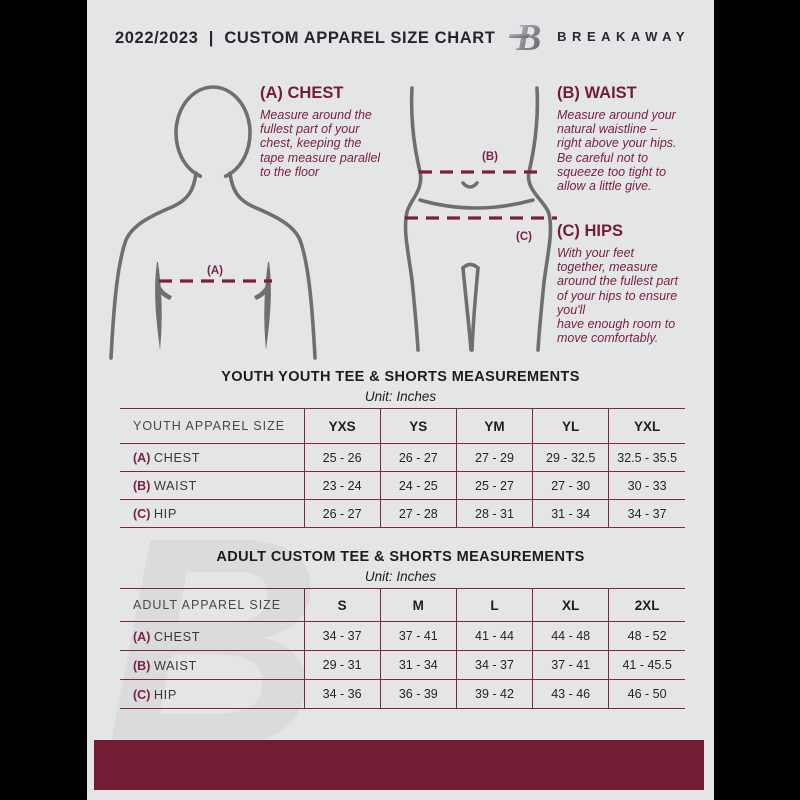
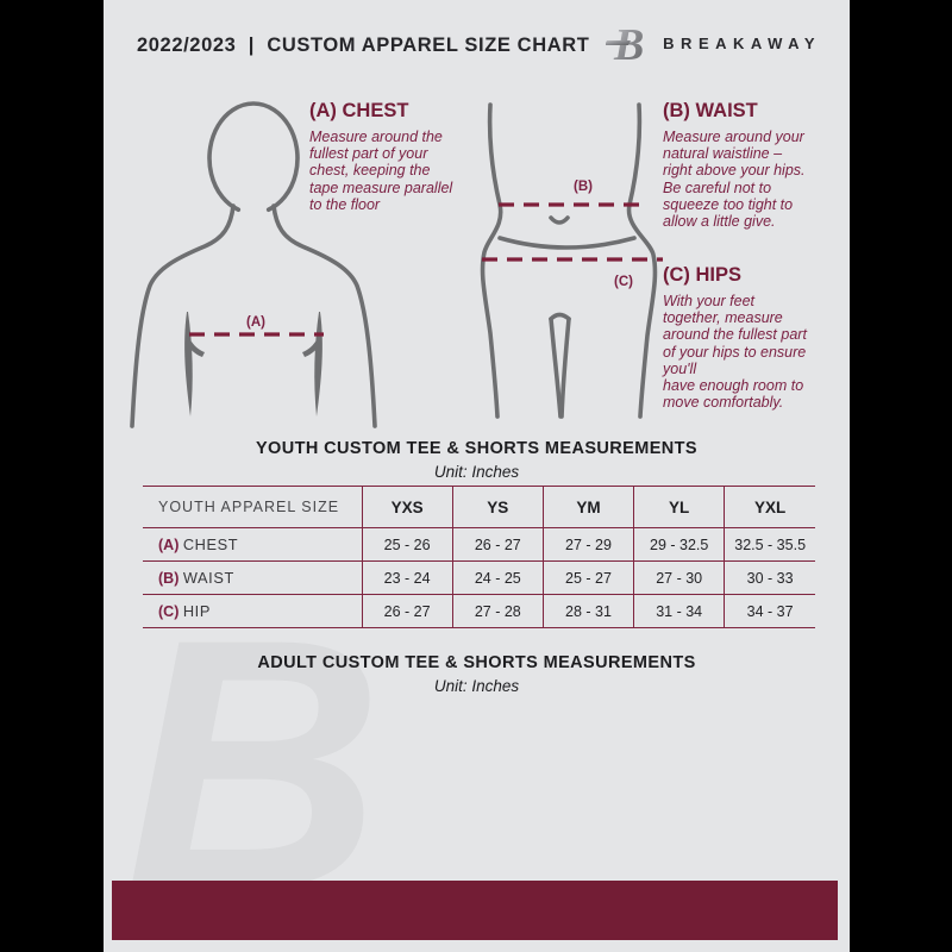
  B
  2022/2023 | CUSTOM APPAREL SIZE CHART
  B
  BREAKAWAY
  (A)
  (B)
  (C)
  (A) CHEST
  Measure around the
  fullest part of your
  chest, keeping the
  tape measure parallel
  to the floor
  (B) WAIST
  Measure around your
  natural waistline –
  right above your hips.
  Be careful not to
  squeeze too tight to
  allow a little give.
  (C) HIPS
  With your feet
  together, measure
  around the fullest part
  of your hips to ensure
  you'll
  have enough room to
  move comfortably.
- YOUTH YOUTH TEE & SHORTS MEASUREMENTS
+ YOUTH CUSTOM TEE & SHORTS MEASUREMENTS
  Unit: Inches
  YOUTH APPAREL SIZE	YXS	YS	YM	YL	YXL
  (A) CHEST	25 - 26	26 - 27	27 - 29	29 - 32.5	32.5 - 35.5
  (B) WAIST	23 - 24	24 - 25	25 - 27	27 - 30	30 - 33
  (C) HIP	26 - 27	27 - 28	28 - 31	31 - 34	34 - 37
  ADULT CUSTOM TEE & SHORTS MEASUREMENTS
  Unit: Inches
- ADULT APPAREL SIZE	S	M	L	XL	2XL
- (A) CHEST	34 - 37	37 - 41	41 - 44	44 - 48	48 - 52
- (B) WAIST	29 - 31	31 - 34	34 - 37	37 - 41	41 - 45.5
- (C) HIP	34 - 36	36 - 39	39 - 42	43 - 46	46 - 50
